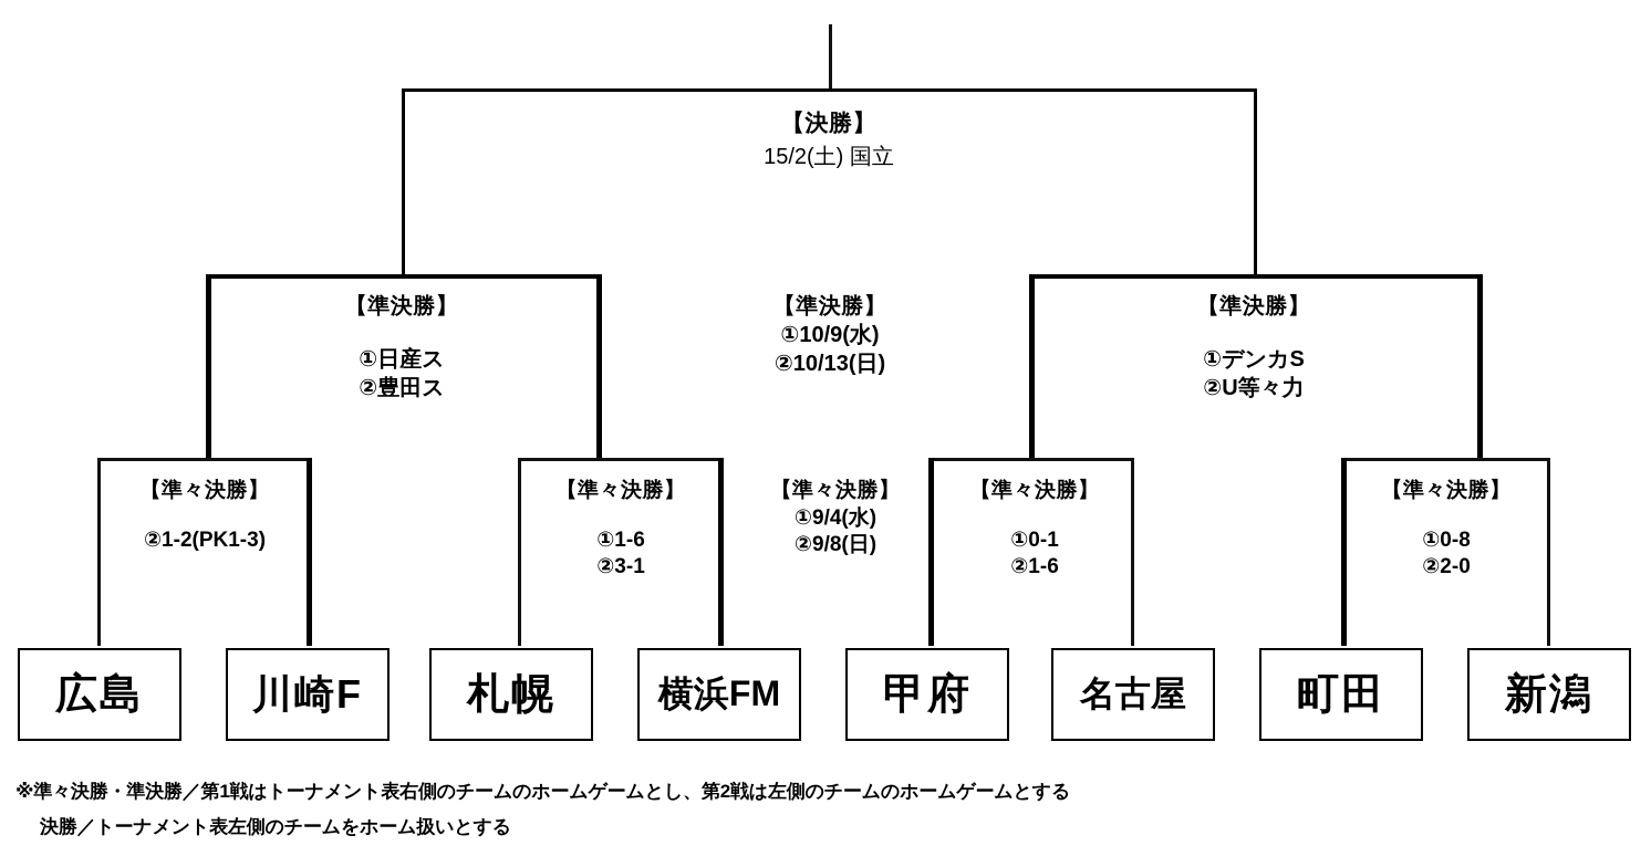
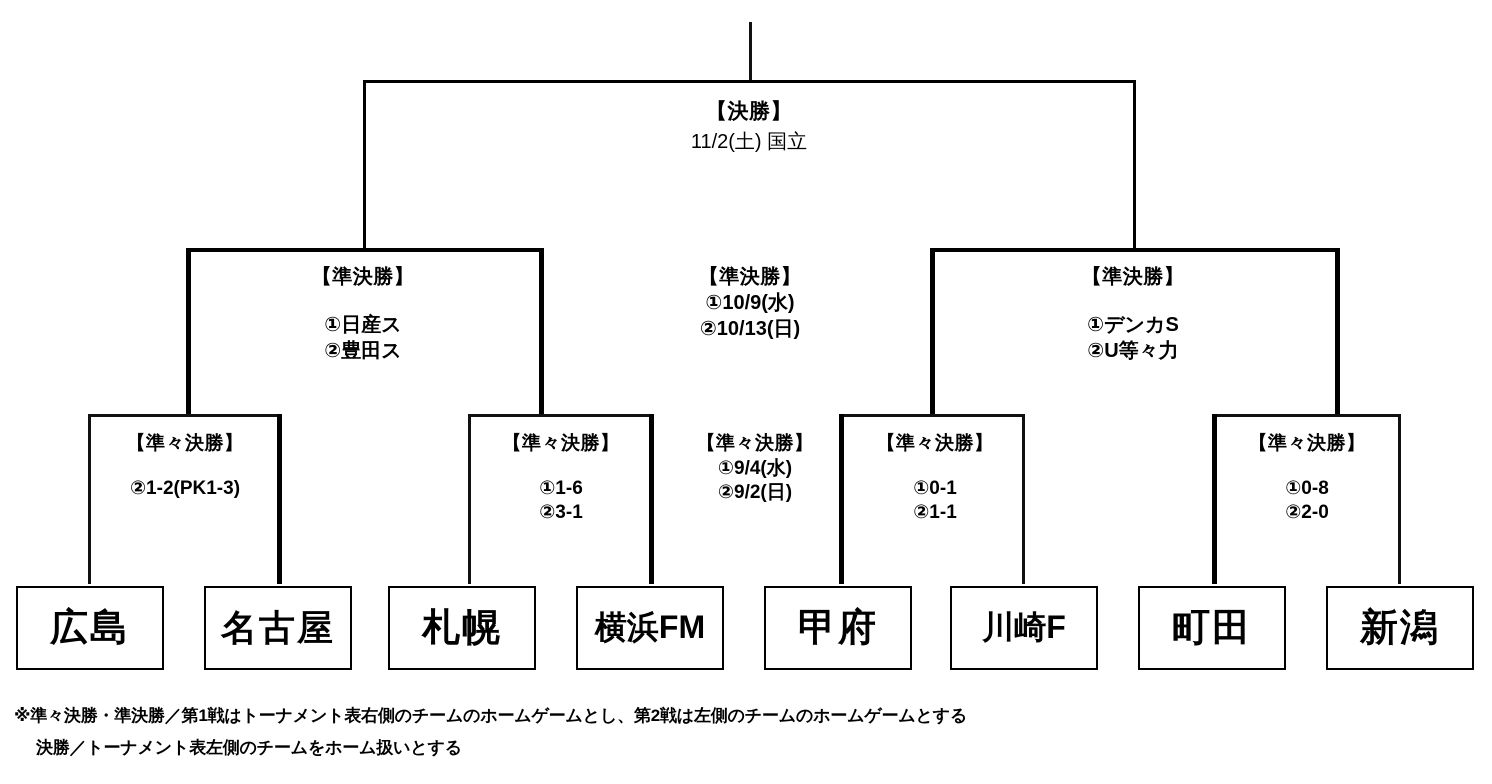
  【決勝】
- 15/2(土) 国立
+ 11/2(土) 国立
  【準決勝】
  ①日産ス
  ②豊田ス
  【準決勝】
  ①10/9(水)
  ②10/13(日)
  【準決勝】
  ①デンカS
  ②U等々力
  【準々決勝】
  ②1-2(PK1-3)
  【準々決勝】
  ①1-6
  ②3-1
  【準々決勝】
  ①9/4(水)
- ②9/8(日)
+ ②9/2(日)
  【準々決勝】
  ①0-1
- ②1-6
+ ②1-1
  【準々決勝】
  ①0-8
  ②2-0
  広島
- 川崎F
+ 名古屋
  札幌
  横浜FM
  甲府
- 名古屋
+ 川崎F
  町田
  新潟
  ※準々決勝・準決勝／第1戦はトーナメント表右側のチームのホームゲームとし、第2戦は左側のチームのホームゲームとする
  決勝／トーナメント表左側のチームをホーム扱いとする
